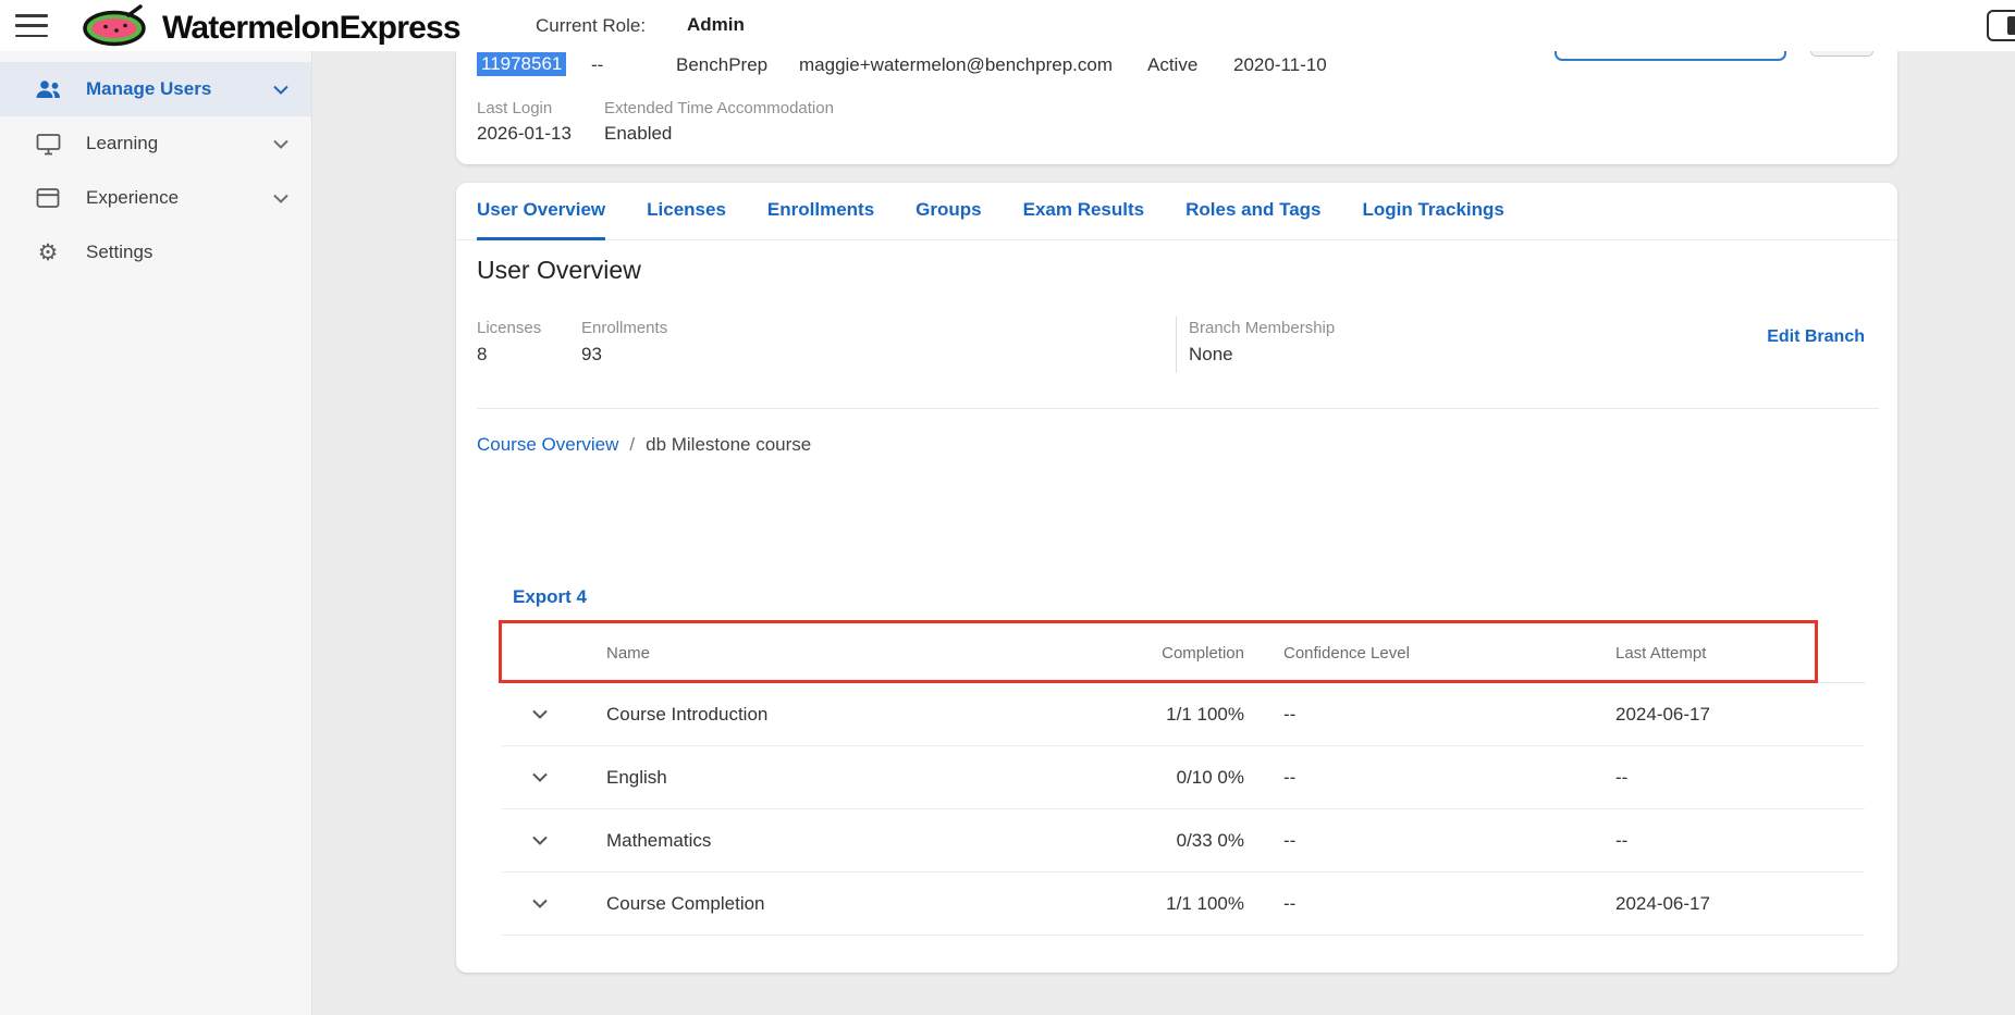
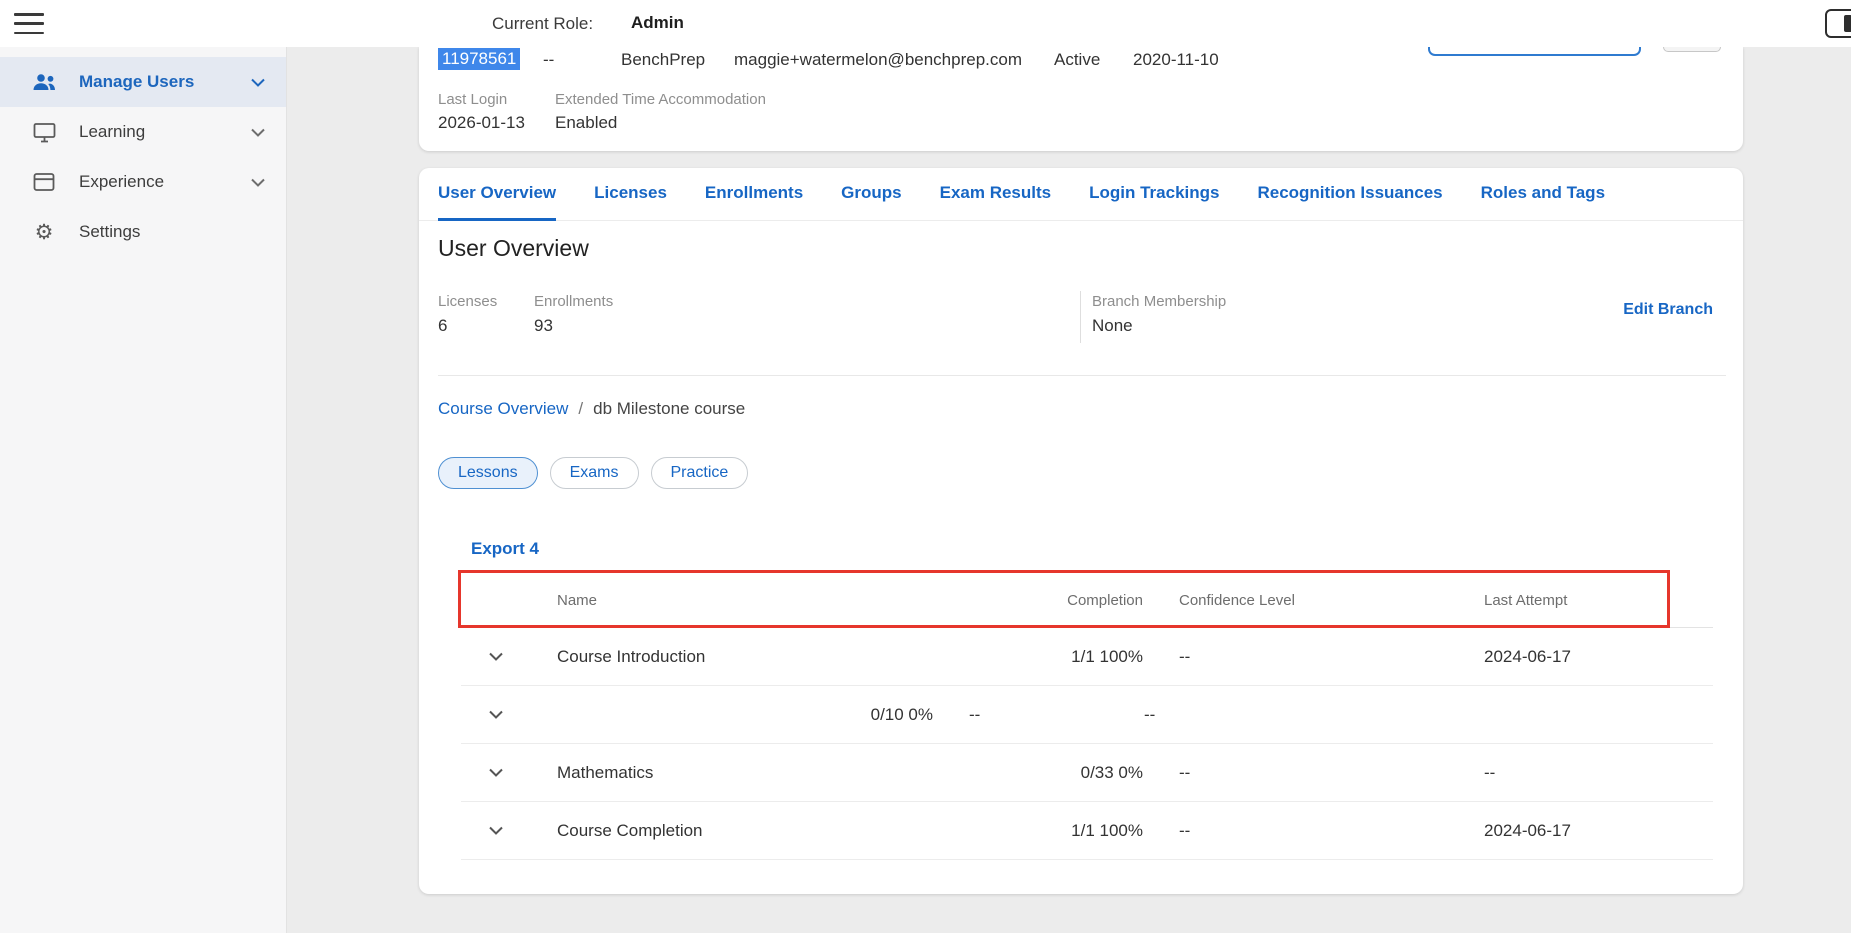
- WatermelonExpress
  Current Role:
  Admin
  Manage Users
  Learning
  Experience
  ⚙
  Settings
  11978561
  --
  BenchPrep
  maggie+watermelon@benchprep.com
  Active
  2020-11-10
  Last Login
  Extended Time Accommodation
  2026-01-13
  Enabled
  User Overview
  Licenses
  Enrollments
  Groups
  Exam Results
- Roles and Tags
+ Login Trackings
+ Recognition Issuances
- Login Trackings
+ Roles and Tags
  User Overview
  Licenses
- 8
+ 6
  Enrollments
  93
  Branch Membership
  None
  Edit Branch
  Course Overview
  /
  db Milestone course
+ Lessons
+ Exams
+ Practice
  Export 4
  Name
  Completion
  Confidence Level
  Last Attempt
  Course Introduction
  1/1 100%
  --
  2024-06-17
- English
  0/10 0%
  --
  --
  Mathematics
  0/33 0%
  --
  --
  Course Completion
  1/1 100%
  --
  2024-06-17
